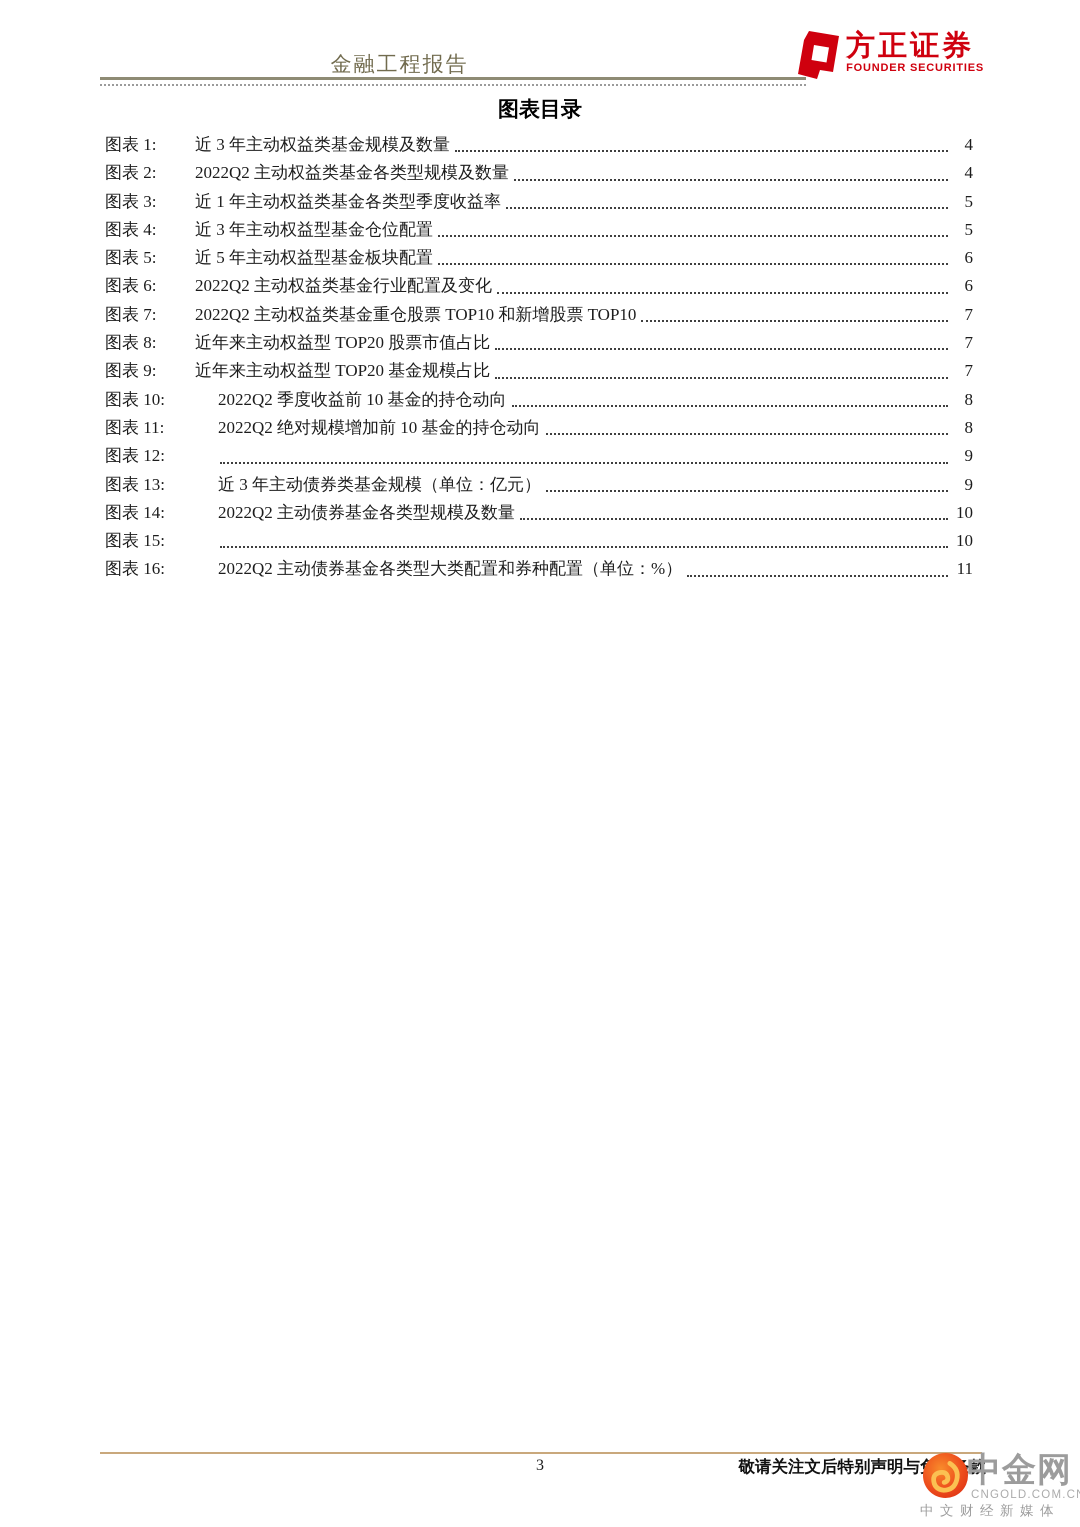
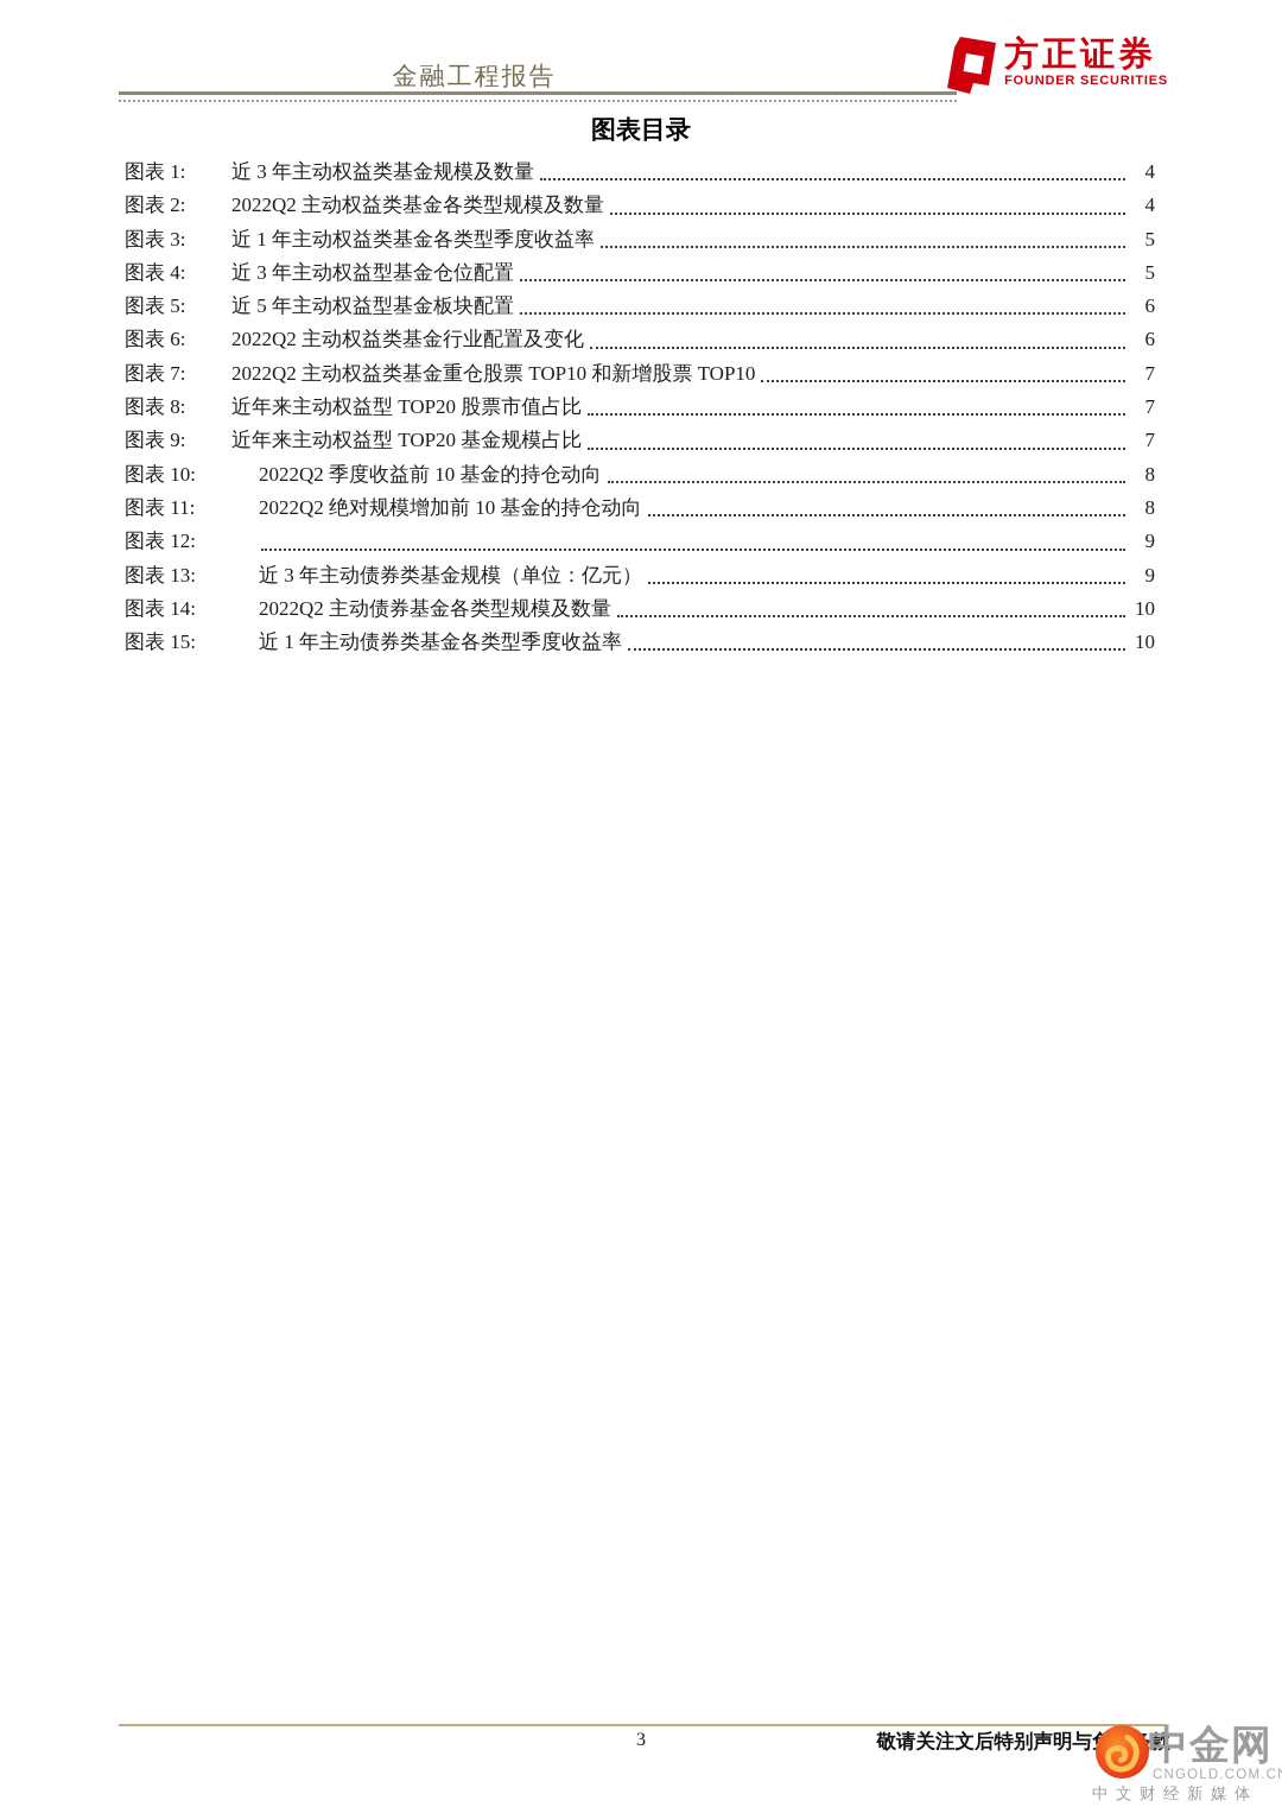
  金融工程报告
  方正证券
  FOUNDER SECURITIES
  图表目录
  图表 1:
  近 3 年主动权益类基金规模及数量
  4
  图表 2:
  2022Q2 主动权益类基金各类型规模及数量
  4
  图表 3:
  近 1 年主动权益类基金各类型季度收益率
  5
  图表 4:
  近 3 年主动权益型基金仓位配置
  5
  图表 5:
  近 5 年主动权益型基金板块配置
  6
  图表 6:
  2022Q2 主动权益类基金行业配置及变化
  6
  图表 7:
  2022Q2 主动权益类基金重仓股票 TOP10 和新增股票 TOP10
  7
  图表 8:
  近年来主动权益型 TOP20 股票市值占比
  7
  图表 9:
  近年来主动权益型 TOP20 基金规模占比
  7
  图表 10:
  2022Q2 季度收益前 10 基金的持仓动向
  8
  图表 11:
  2022Q2 绝对规模增加前 10 基金的持仓动向
  8
  图表 12:
  9
  图表 13:
  近 3 年主动债券类基金规模（单位：亿元）
  9
  图表 14:
  2022Q2 主动债券基金各类型规模及数量
  10
  图表 15:
+ 近 1 年主动债券类基金各类型季度收益率
  10
- 图表 16:
- 2022Q2 主动债券基金各类型大类配置和券种配置（单位：%）
- 11
  3
  敬请关注文后特别声明与款
  中金网
  CNGOLD.COM.C
  中文财经新媒体
